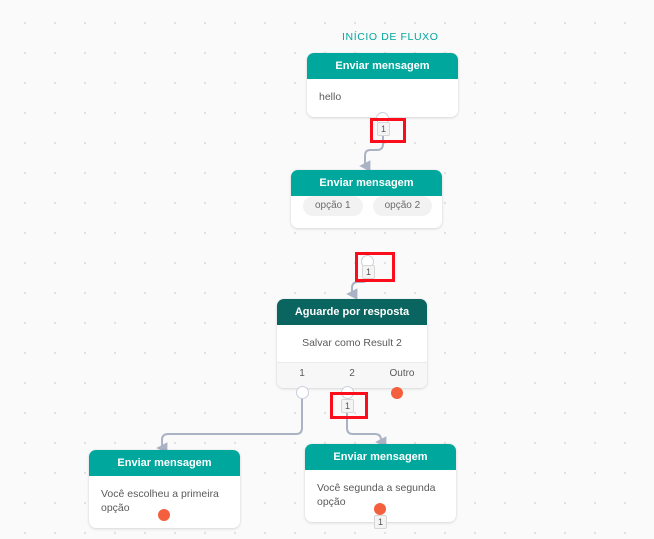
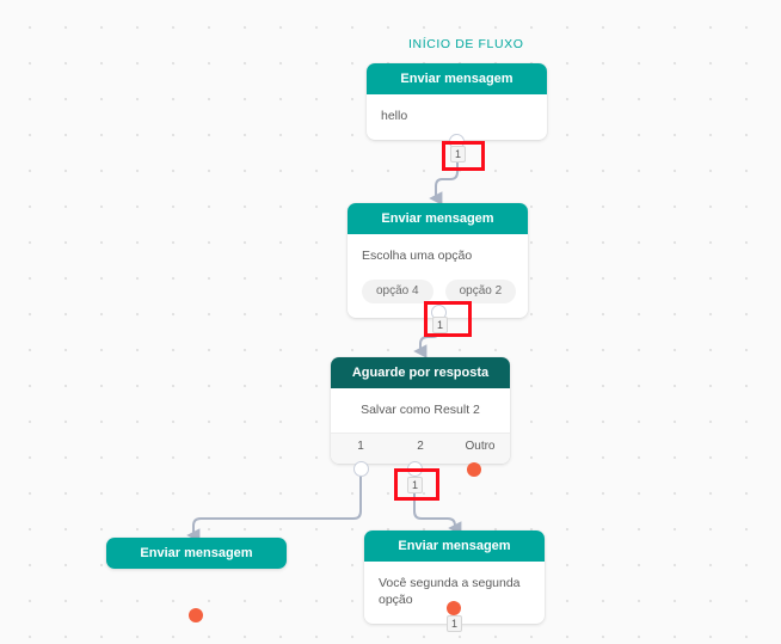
  INÍCIO DE FLUXO
  Enviar mensagem
  hello
  1
  Enviar mensagem
+ Escolha uma opção
- opção 1
+ opção 4
  opção 2
  1
  Aguarde por resposta
  Salvar como Result 2
  1
  2
  Outro
  1
  Enviar mensagem
- Você escolheu a primeira opção
  Enviar mensagem
  Você segunda a segunda opção
  1
